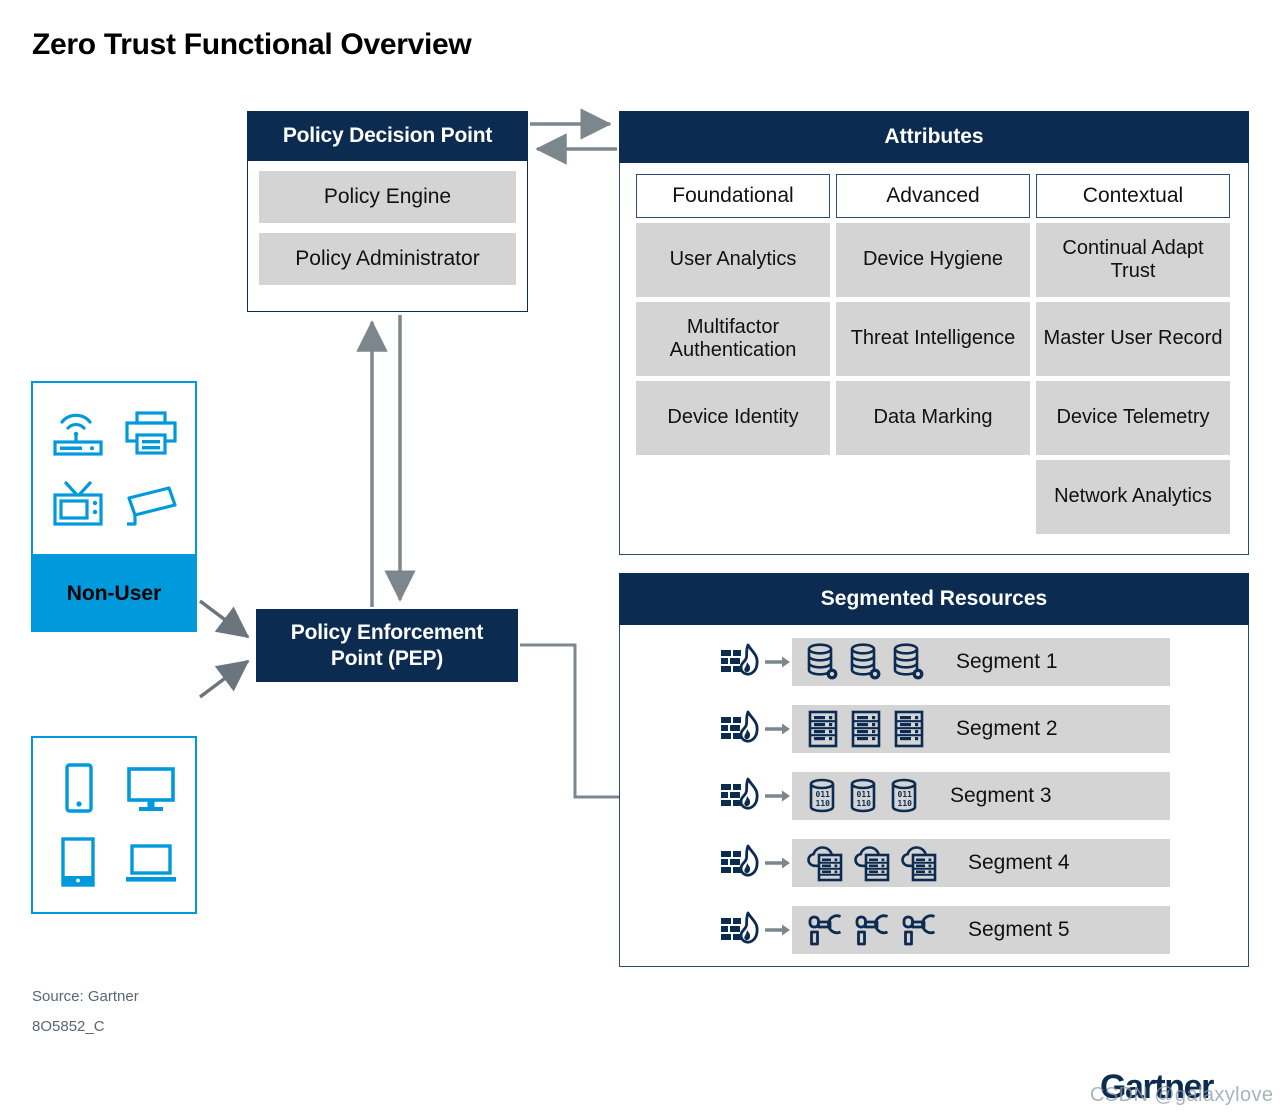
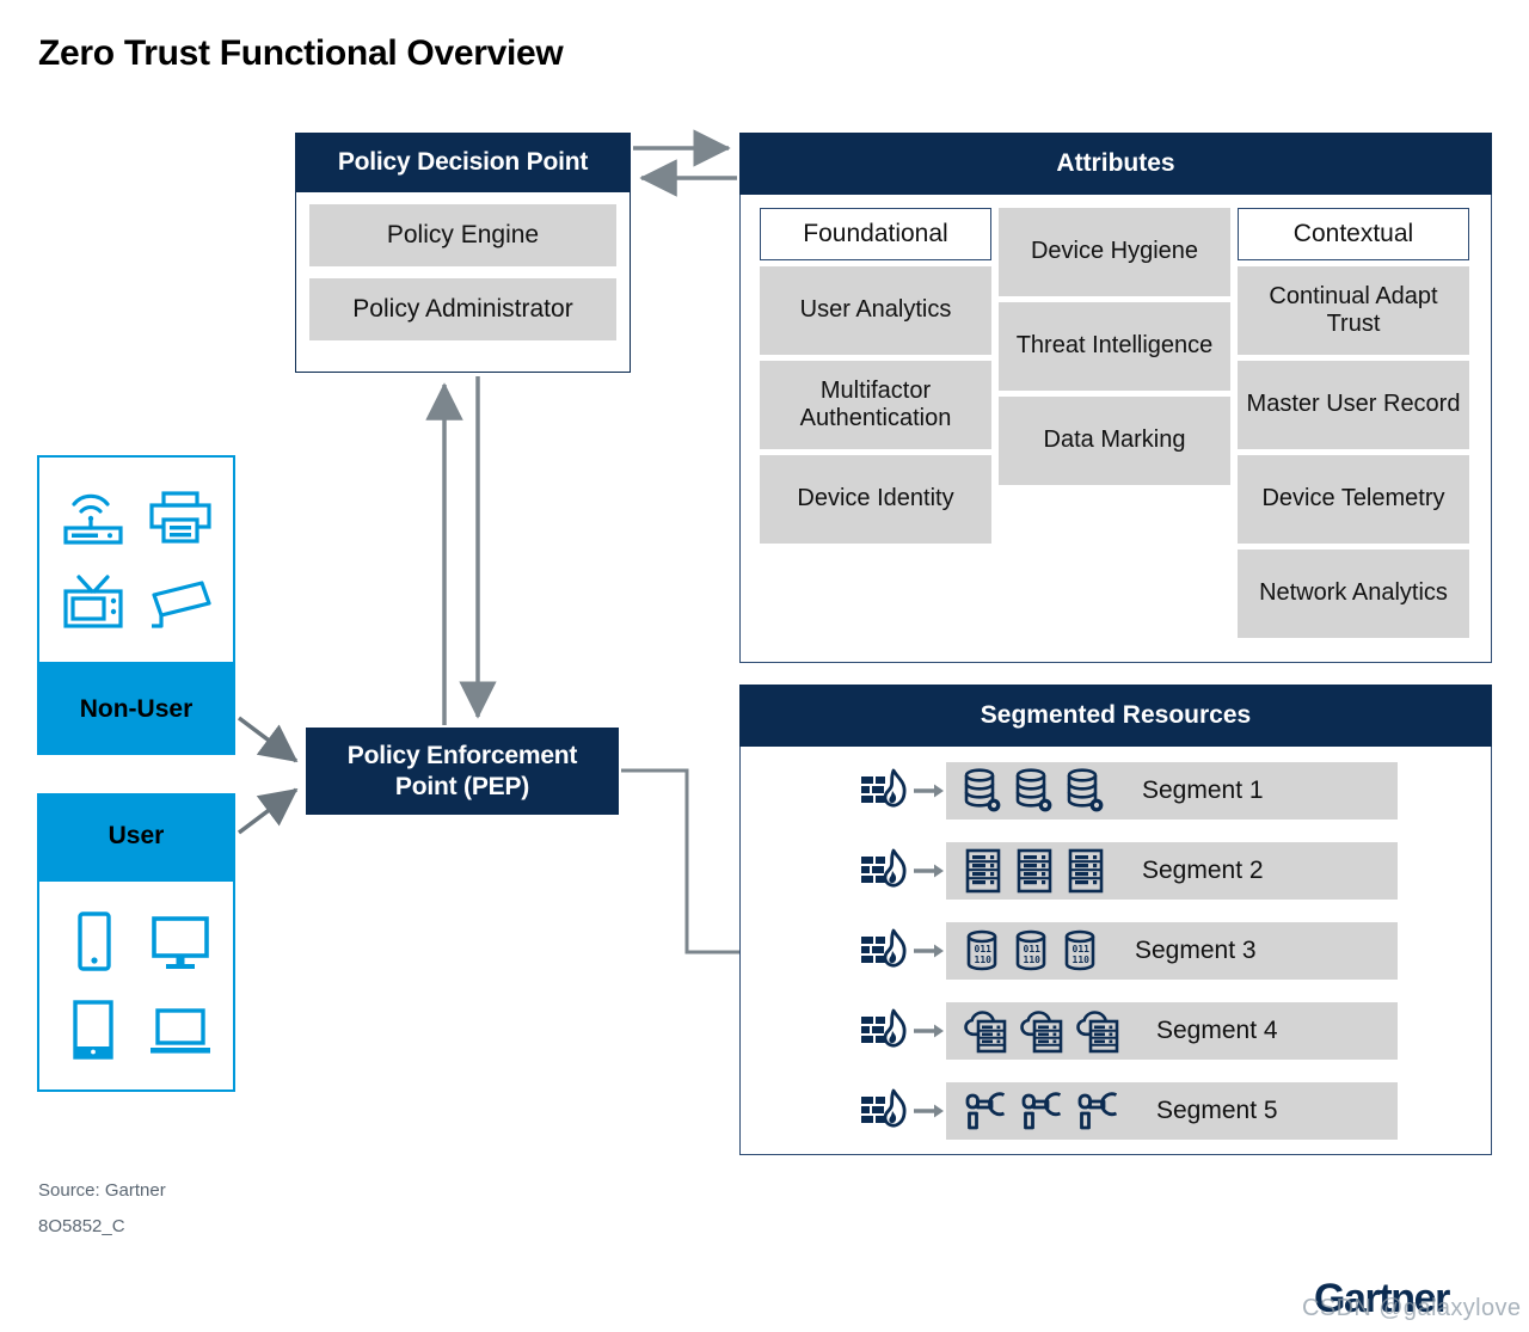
  Zero Trust Functional Overview
  Policy Decision Point
  Policy Engine
  Policy Administrator
  Attributes
  Foundational
  User Analytics
  Multifactor Authentication
  Device Identity
- Advanced
  Device Hygiene
  Threat Intelligence
  Data Marking
  Contextual
  Continual Adapt Trust
  Master User Record
  Device Telemetry
  Network Analytics
  Policy Enforcement
  Point (PEP)
  Non-User
+ User
  Segmented Resources
  Segment 1
  Segment 2
  011
  110
  011
  110
  011
  110
  Segment 3
  Segment 4
  Segment 5
  Source: Gartner
  8O5852_C
  Gartner
  CSDN @galaxylove
